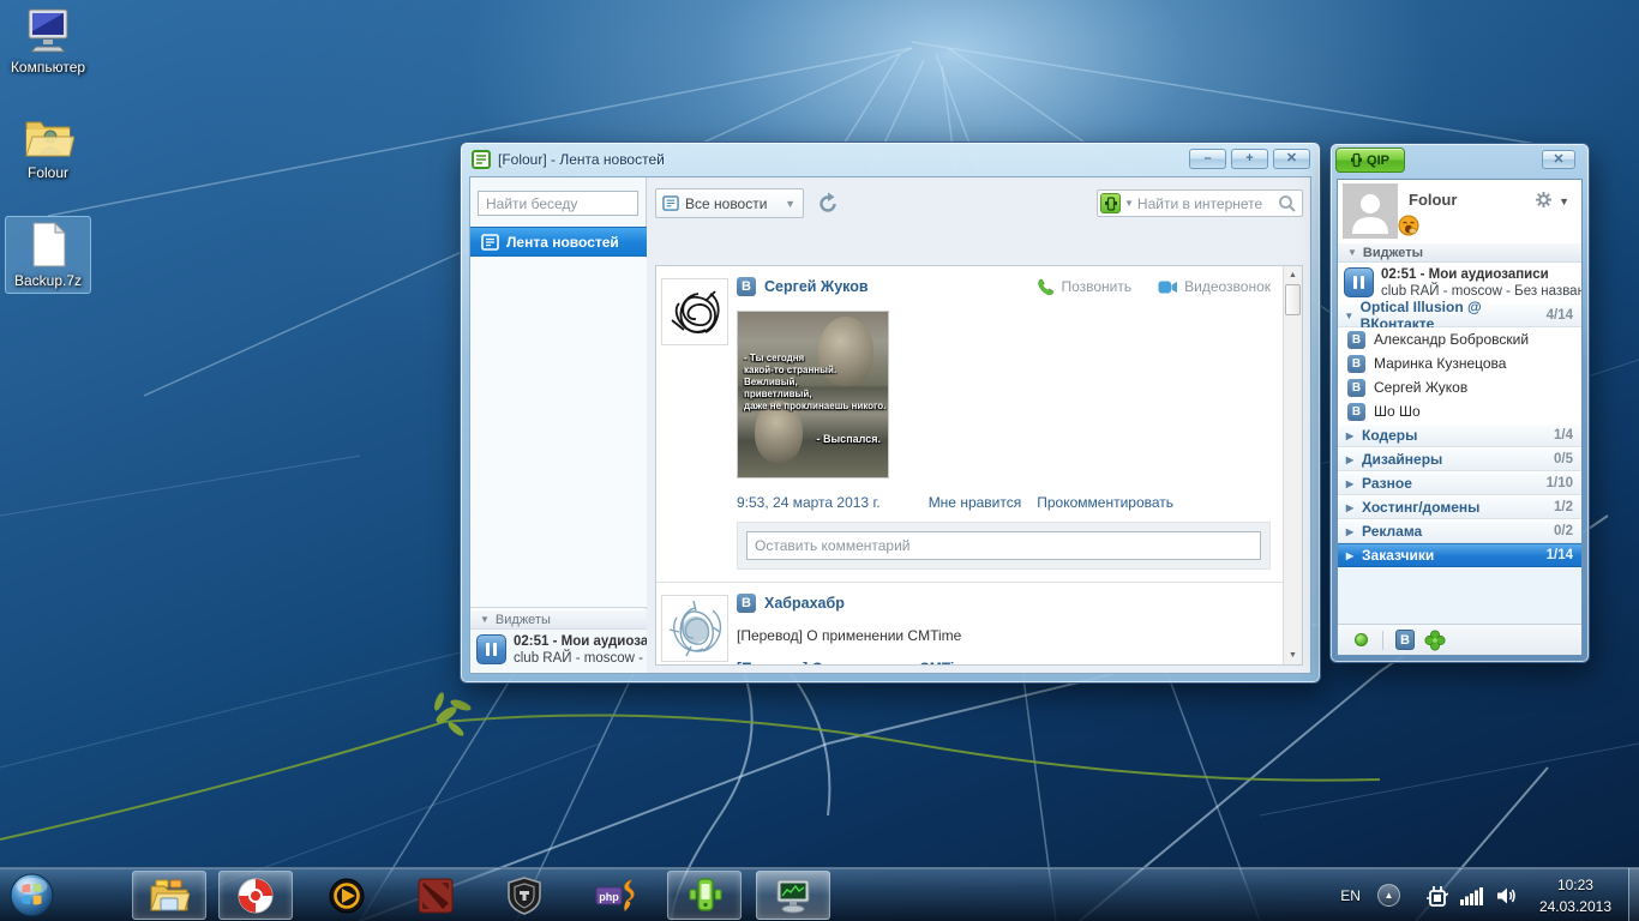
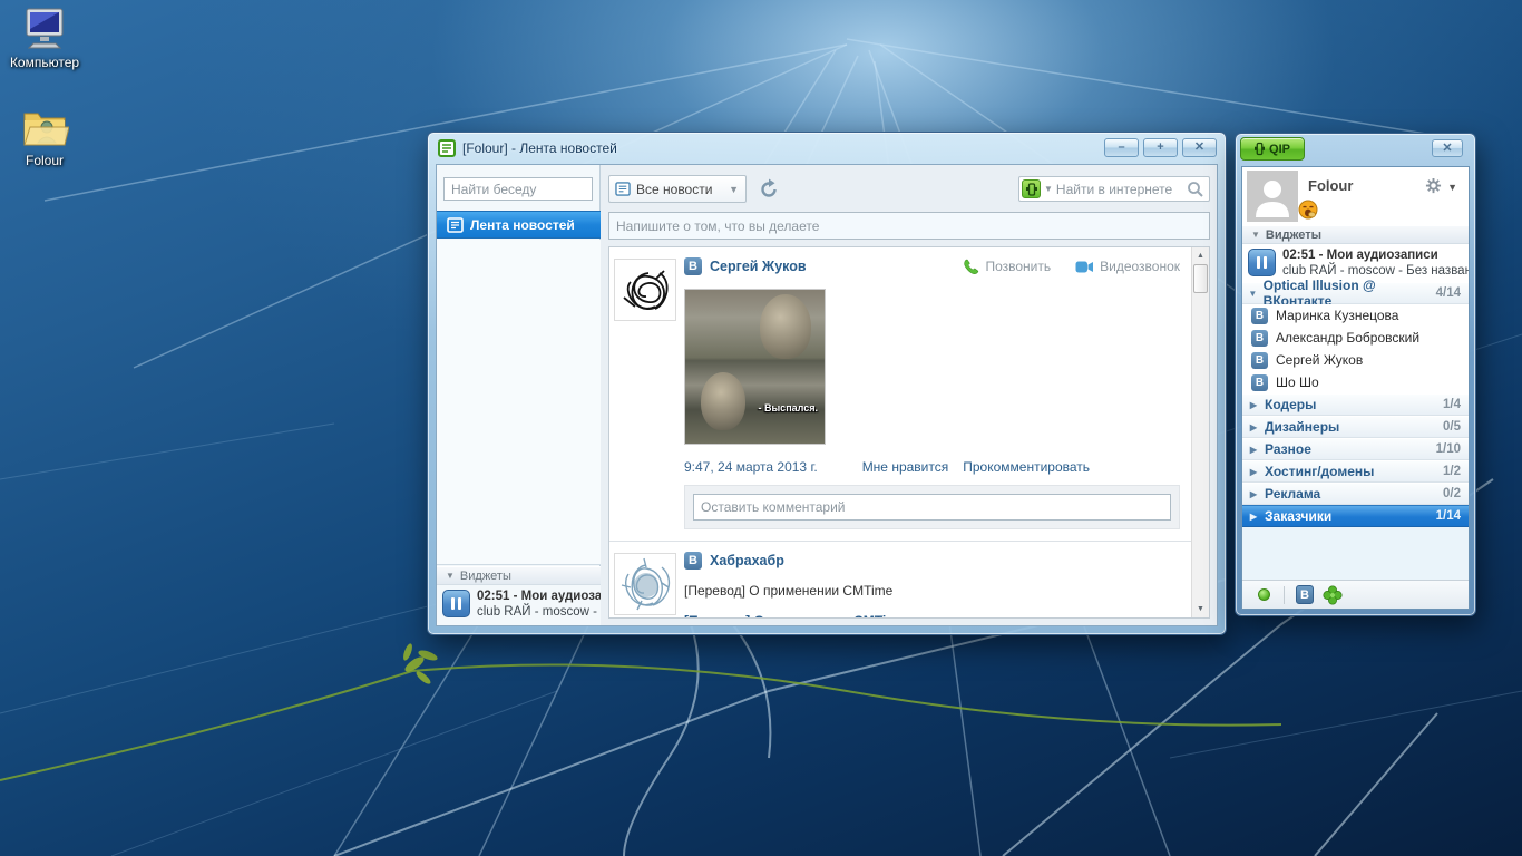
  Компьютер
  Folour
- Backup.7z
  [Folour] - Лента новостей
  –
  +
  ✕
  Найти беседу
  Лента новостей
  ▼
  Виджеты
  02:51 - Мои аудиоза
  Все новости
  ▼
  ▼
  Найти в интернете
+ Напишите о том, что вы делаете
  B
  Сергей Жуков
  Позвонить
  Видеозвонок
- - Ты сегодня
- какой-то странный.
- Вежливый,
- приветливый,
- даже не проклинаешь никого.
  - Выспался.
- 9:53, 24 марта 2013 г.
+ 9:47, 24 марта 2013 г.
  Мне нравится
  Прокомментировать
  Оставить комментарий
  B
  Хабрахабр
  [Перевод] О применении CMTime
  QIP
  ✕
  Folour
  ▼
  ▼
  Виджеты
  02:51 - Мои аудиозаписи
  club RAЙ - moscow - Без назван
  ▼
  Optical Illusion @ ВКонтакте
  4/14
  B
- Александр Бобровский
+ Маринка Кузнецова
  B
- Маринка Кузнецова
+ Александр Бобровский
  B
  Сергей Жуков
  B
  Шо Шо
  ▶
  Кодеры
  1/4
  ▶
  Дизайнеры
  0/5
  ▶
  Разное
  1/10
  ▶
  Хостинг/домены
  1/2
  ▶
  Реклама
  0/2
  ▶
  Заказчики
  1/14
  B
- php
- EN
- ▲
- 10:23
- 24.03.2013
